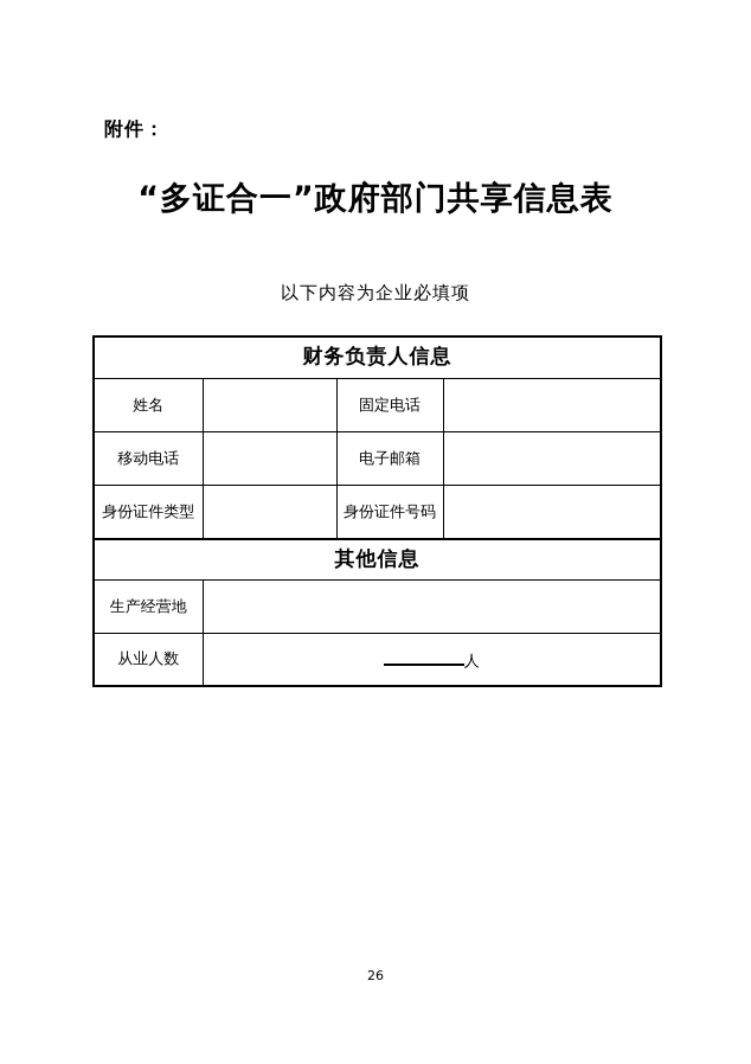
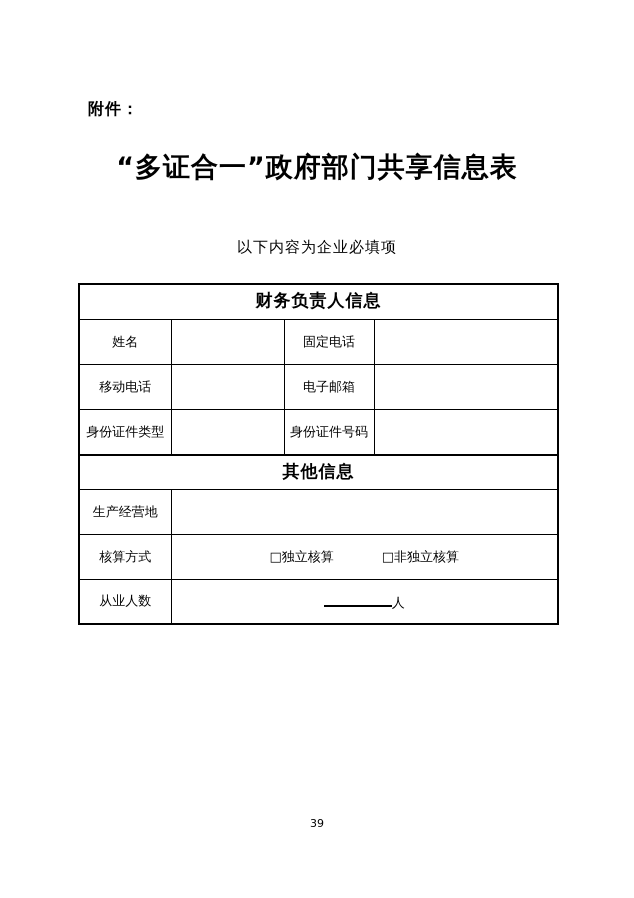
  附件：
  “多证合一”政府部门共享信息表
  以下内容为企业必填项
  财务负责人信息
  姓名		固定电话
  移动电话		电子邮箱
  身份证件类型		身份证件号码
  其他信息
  生产经营地
+ 核算方式	□独立核算 □非独立核算
  从业人数	人
- 26
+ 39
